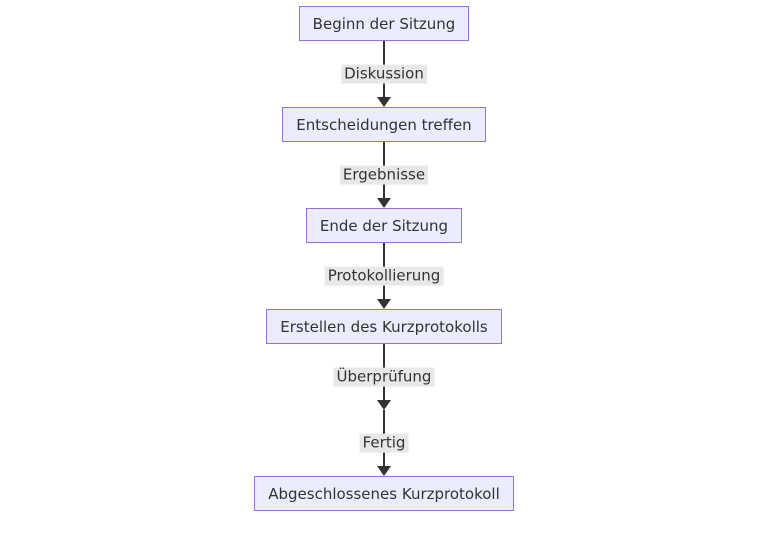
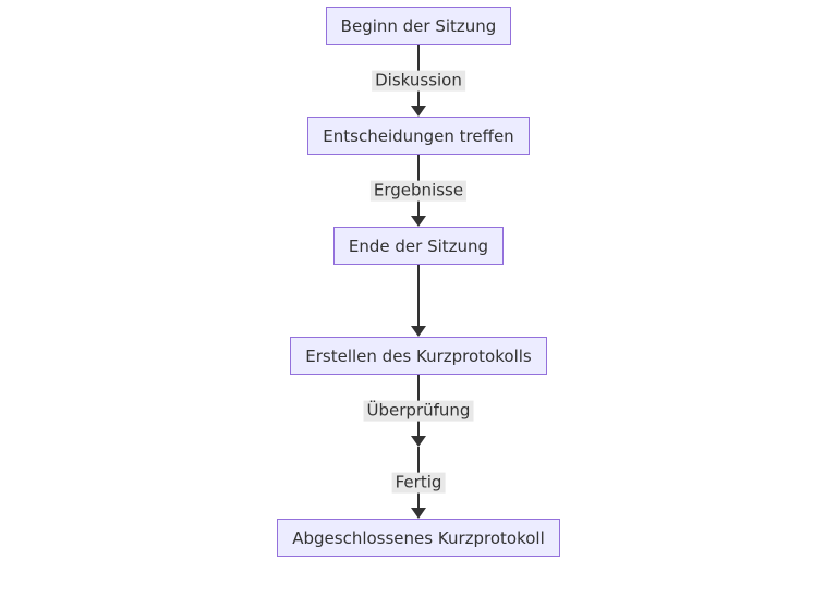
  Beginn der Sitzung
  Diskussion
  Entscheidungen treffen
  Ergebnisse
  Ende der Sitzung
- Protokollierung
  Erstellen des Kurzprotokolls
  Überprüfung
  Fertig
  Abgeschlossenes Kurzprotokoll
